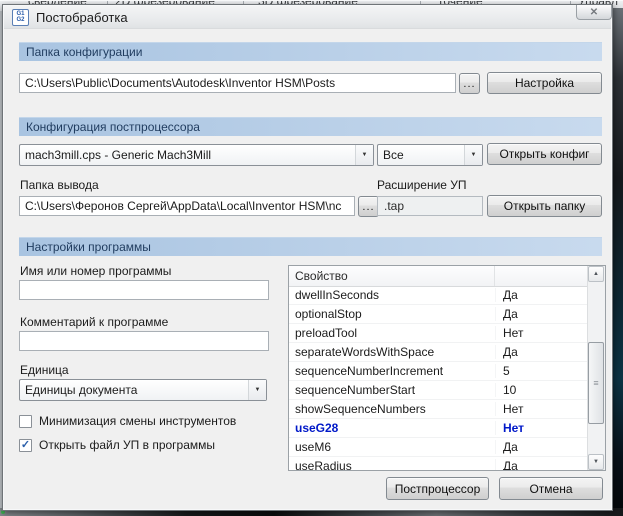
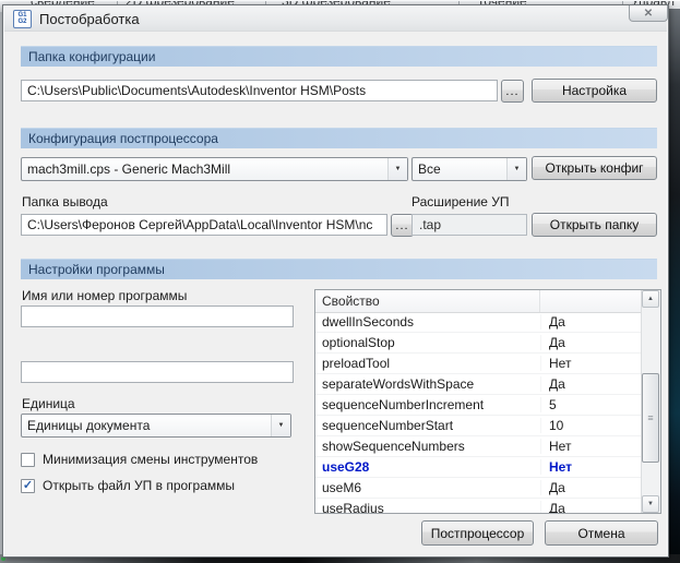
  сверление
  2D фрезерование
  3D фрезерование
  Точение
  Управл
  Постобработка
  ✕
  Папка конфигурации
  C:\Users\Public\Documents\Autodesk\Inventor HSM\Posts
  ...
  Настройка
  Конфигурация постпроцессора
  mach3mill.cps - Generic Mach3Mill
  Все
  Открыть конфиг
  Папка вывода
  Расширение УП
  C:\Users\Феронов Сергей\AppData\Local\Inventor HSM\nc
  ...
  .tap
  Открыть папку
  Настройки программы
  Имя или номер программы
- Комментарий к программе
  Единица
  Единицы документа
  Минимизация смены инструментов
  ✓
  Открыть файл УП в программы
  Свойство
  dwellInSeconds
  Да
  optionalStop
  Да
  preloadTool
  Нет
  separateWordsWithSpace
  Да
  sequenceNumberIncrement
  5
  sequenceNumberStart
  10
  showSequenceNumbers
  Нет
  useG28
  Нет
  useM6
  Да
  useRadius
  Да
  ≡
  Постпроцессор
  Отмена
